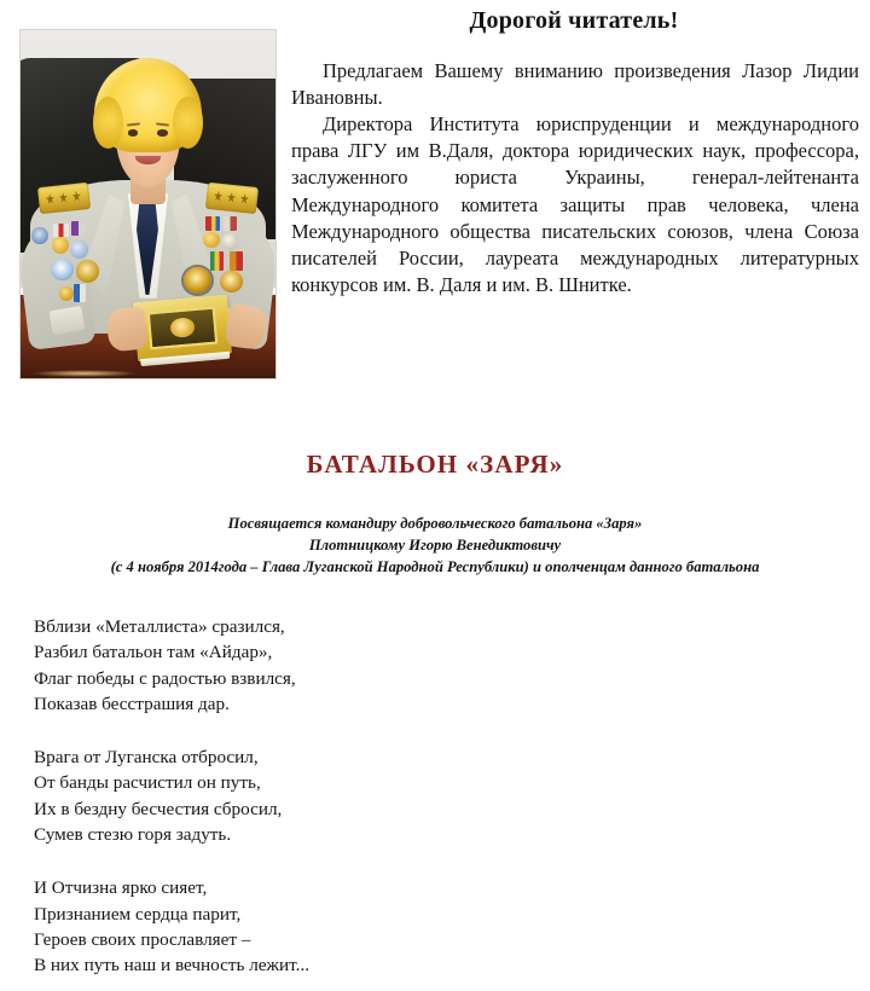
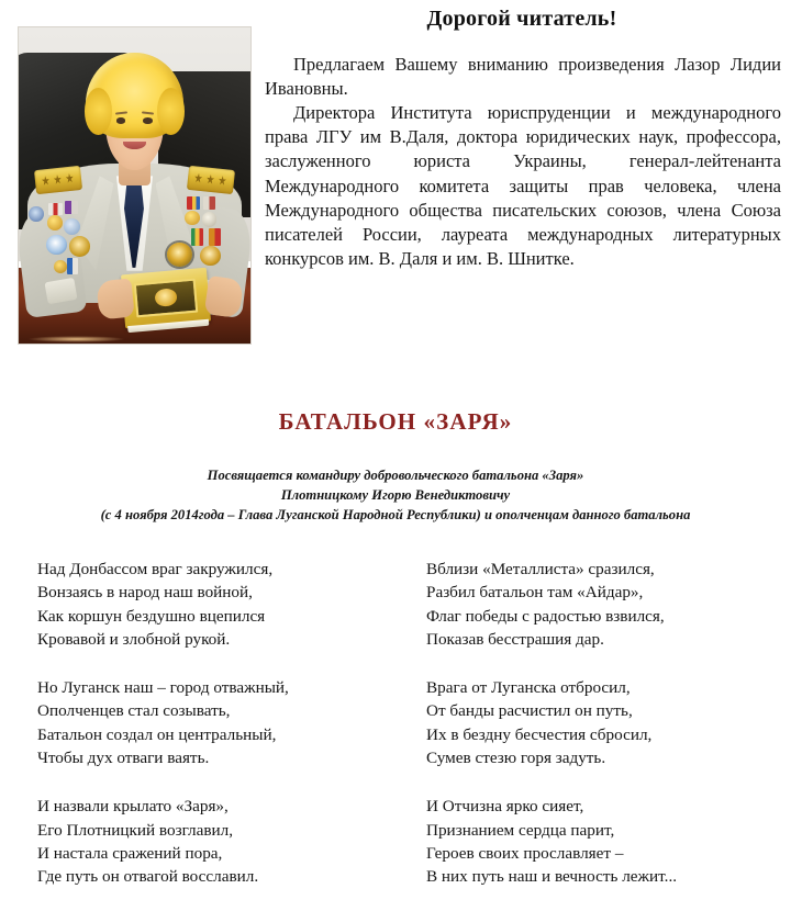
  Дорогой читатель!
  Предлагаем Вашему вниманию произведения Лазор Лидии Ивановны.
  Директора Института юриспруденции и международного права ЛГУ им В.Даля, доктора юридических наук, профессора, заслуженного юриста Украины, генерал-лейтенанта Международного комитета защиты прав человека, члена Международного общества писательских союзов, члена Союза писателей России, лауреата международных литературных конкурсов им. В. Даля и им. В. Шнитке.
  БАТАЛЬОН «ЗАРЯ»
  Посвящается командиру добровольческого батальона «Заря»
  Плотницкому Игорю Венедиктовичу
  (с 4 ноября 2014года – Глава Луганской Народной Республики) и ополченцам данного батальона
+ Над Донбассом враг закружился,
+ Вонзаясь в народ наш войной,
+ Как коршун бездушно вцепился
+ Кровавой и злобной рукой.
+ Но Луганск наш – город отважный,
+ Ополченцев стал созывать,
+ Батальон создал он центральный,
+ Чтобы дух отваги ваять.
+ И назвали крылато «Заря»,
+ Его Плотницкий возглавил,
+ И настала сражений пора,
+ Где путь он отвагой восславил.
  Вблизи «Металлиста» сразился,
  Разбил батальон там «Айдар»,
  Флаг победы с радостью взвился,
  Показав бесстрашия дар.
  Врага от Луганска отбросил,
  От банды расчистил он путь,
  Их в бездну бесчестия сбросил,
  Сумев стезю горя задуть.
  И Отчизна ярко сияет,
  Признанием сердца парит,
  Героев своих прославляет –
  В них путь наш и вечность лежит...
